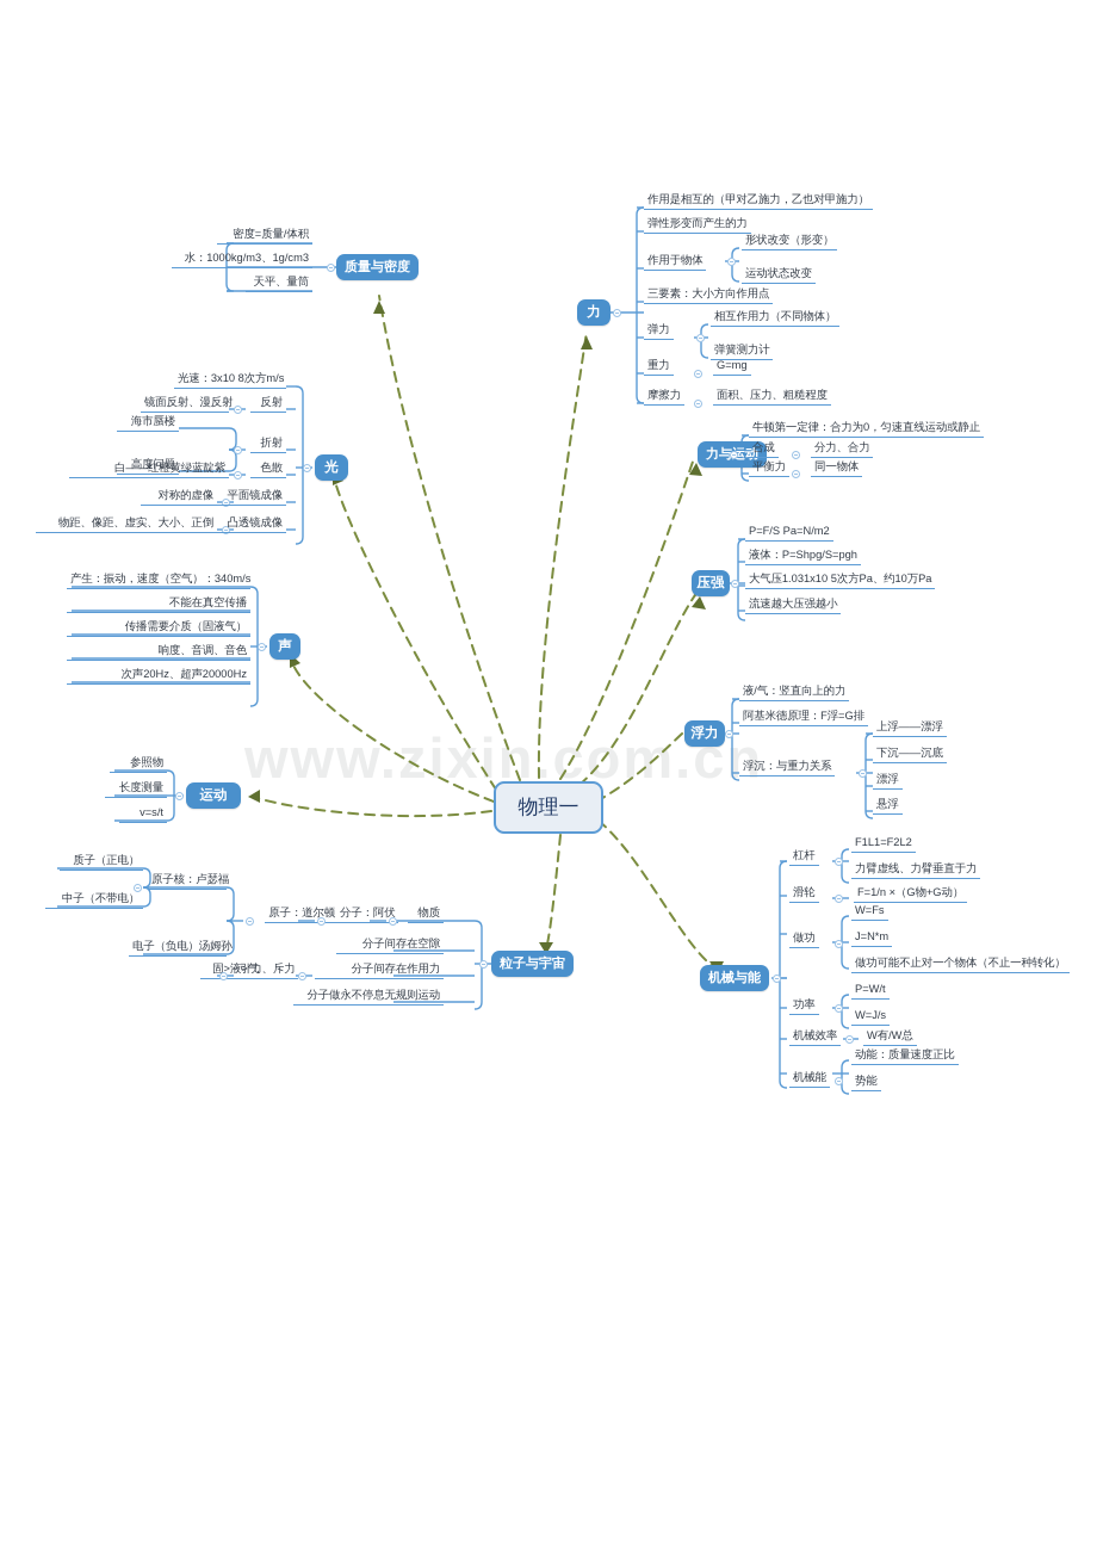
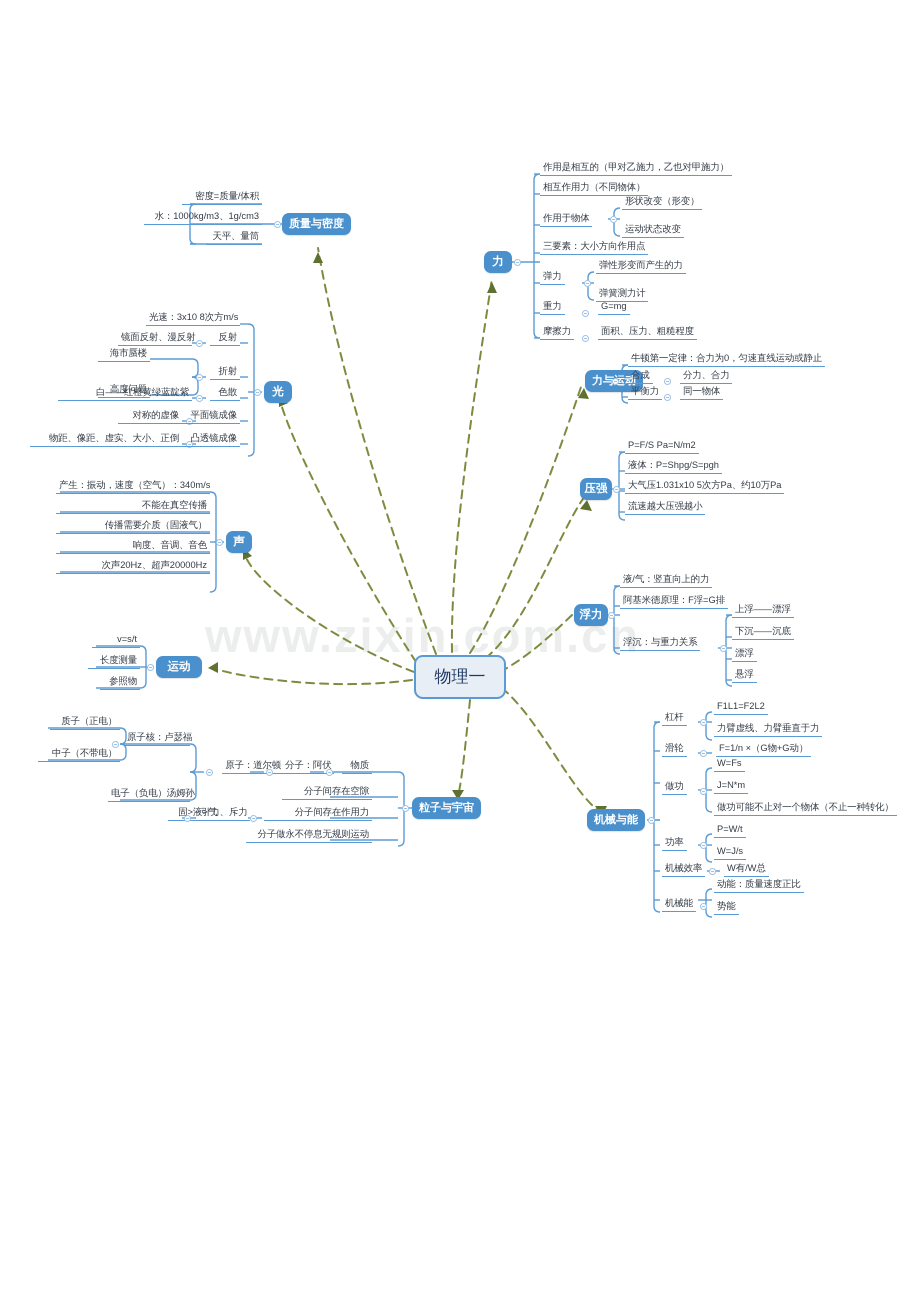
  www.zixin.cm.cn
  物理一
  质量与密度
  密度=质量/体积
  水：1000kg/m3、1g/cm3
  天平、量筒
  力
  作用是相互的（甲对乙施力，乙也对甲施力）
- 弹性形变而产生的力
+ 相互作用力（不同物体）
  作用于物体
  形状改变（形变）
  运动状态改变
  三要素：大小方向作用点
  弹力
- 相互作用力（不同物体）
+ 弹性形变而产生的力
  弹簧测力计
  重力
  G=mg
  摩擦力
  面积、压力、粗糙程度
  力与运动
  牛顿第一定律：合力为0，匀速直线运动或静止
  合成
  分力、合力
  平衡力
  同一物体
  压强
  P=F/S Pa=N/m2
  液体：P=Shpg/S=pgh
  大气压1.031x10 5次方Pa、约10万Pa
  流速越大压强越小
  浮力
  液/气：竖直向上的力
  阿基米德原理：F浮=G排
  浮沉：与重力关系
  上浮——漂浮
  下沉——沉底
  漂浮
  悬浮
  机械与能
  杠杆
  F1L1=F2L2
  力臂虚线、力臂垂直于力
  滑轮
  F=1/n ×（G物+G动）
  做功
  W=Fs
  J=N*m
  做功可能不止对一个物体（不止一种转化）
  功率
  P=W/t
  W=J/s
  机械效率
  W有/W总
  机械能
  动能：质量速度正比
  势能
  粒子与宇宙
  质子（正电）
  中子（不带电）
  原子核：卢瑟福
  电子（负电）汤姆孙
  原子：道尔顿
  分子：阿伏
  物质
  分子间存在空隙
  固>液>气
  引力、斥力
  分子间存在作用力
  分子做永不停息无规则运动
  运动
- 参照物
+ v=s/t
  长度测量
- v=s/t
+ 参照物
  声
  产生：振动，速度（空气）：340m/s
  不能在真空传播
  传播需要介质（固液气）
  响度、音调、音色
  次声20Hz、超声20000Hz
  光
  光速：3x10 8次方m/s
  镜面反射、漫反射
  反射
  海市蜃楼
  高度问题
  折射
  白——红橙黄绿蓝靛紫
  色散
  对称的虚像
  平面镜成像
  物距、像距、虚实、大小、正倒
  凸透镜成像
